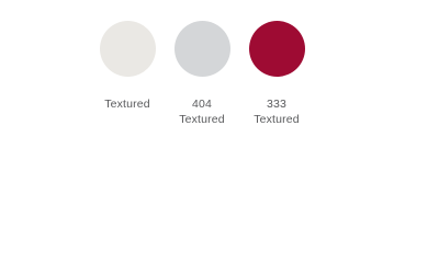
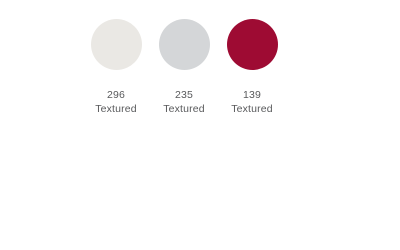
+ 296
  Textured
- 404
+ 235
  Textured
- 333
+ 139
  Textured
